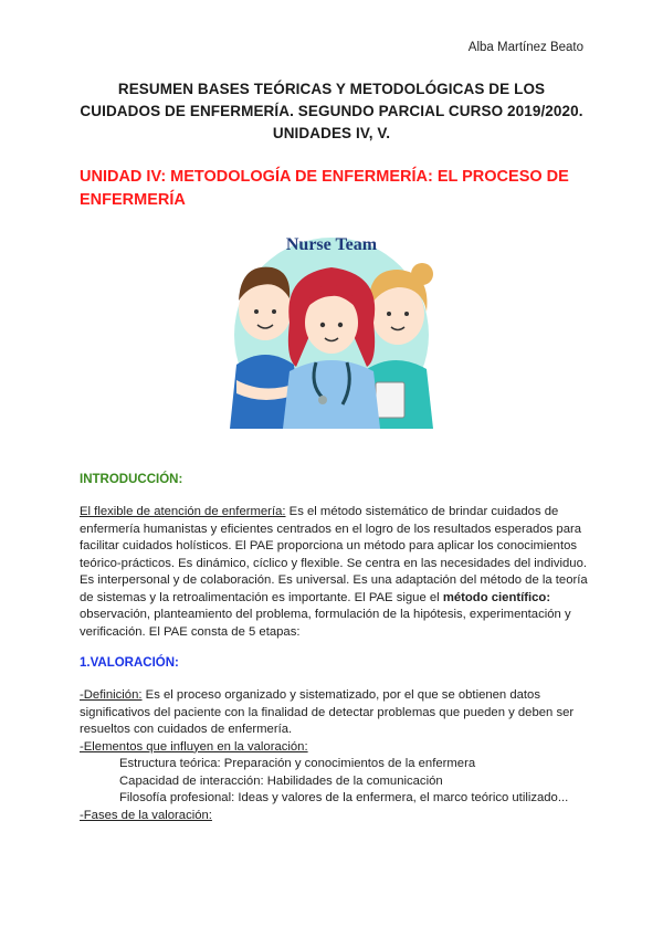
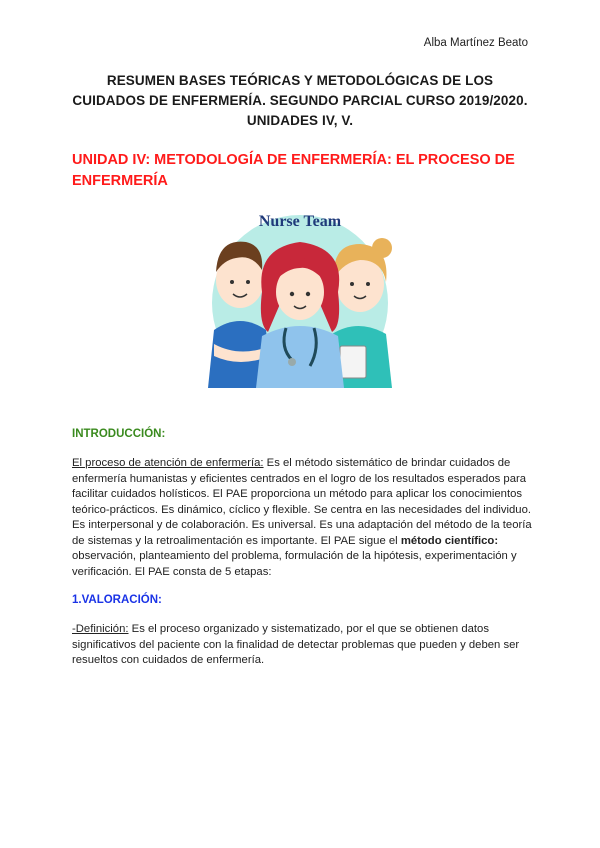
  Alba Martínez Beato
  RESUMEN BASES TEÓRICAS Y METODOLÓGICAS DE LOS CUIDADOS DE ENFERMERÍA. SEGUNDO PARCIAL CURSO 2019/2020. UNIDADES IV, V.
  UNIDAD IV: METODOLOGÍA DE ENFERMERÍA: EL PROCESO DE ENFERMERÍA
  Nurse Team
  INTRODUCCIÓN:
- El flexible de atención de enfermería: Es el método sistemático de brindar cuidados de enfermería humanistas y eficientes centrados en el logro de los resultados esperados para facilitar cuidados holísticos. El PAE proporciona un método para aplicar los conocimientos teórico-prácticos. Es dinámico, cíclico y flexible. Se centra en las necesidades del individuo. Es interpersonal y de colaboración. Es universal. Es una adaptación del método de la teoría de sistemas y la retroalimentación es importante. El PAE sigue el método científico: observación, planteamiento del problema, formulación de la hipótesis, experimentación y verificación. El PAE consta de 5 etapas:
+ El proceso de atención de enfermería: Es el método sistemático de brindar cuidados de enfermería humanistas y eficientes centrados en el logro de los resultados esperados para facilitar cuidados holísticos. El PAE proporciona un método para aplicar los conocimientos teórico-prácticos. Es dinámico, cíclico y flexible. Se centra en las necesidades del individuo. Es interpersonal y de colaboración. Es universal. Es una adaptación del método de la teoría de sistemas y la retroalimentación es importante. El PAE sigue el método científico: observación, planteamiento del problema, formulación de la hipótesis, experimentación y verificación. El PAE consta de 5 etapas:
  1.VALORACIÓN:
  -Definición: Es el proceso organizado y sistematizado, por el que se obtienen datos significativos del paciente con la finalidad de detectar problemas que pueden y deben ser resueltos con cuidados de enfermería.
- -Elementos que influyen en la valoración:
- Estructura teórica: Preparación y conocimientos de la enfermera
- Capacidad de interacción: Habilidades de la comunicación
- Filosofía profesional: Ideas y valores de la enfermera, el marco teórico utilizado...
- -Fases de la valoración:
